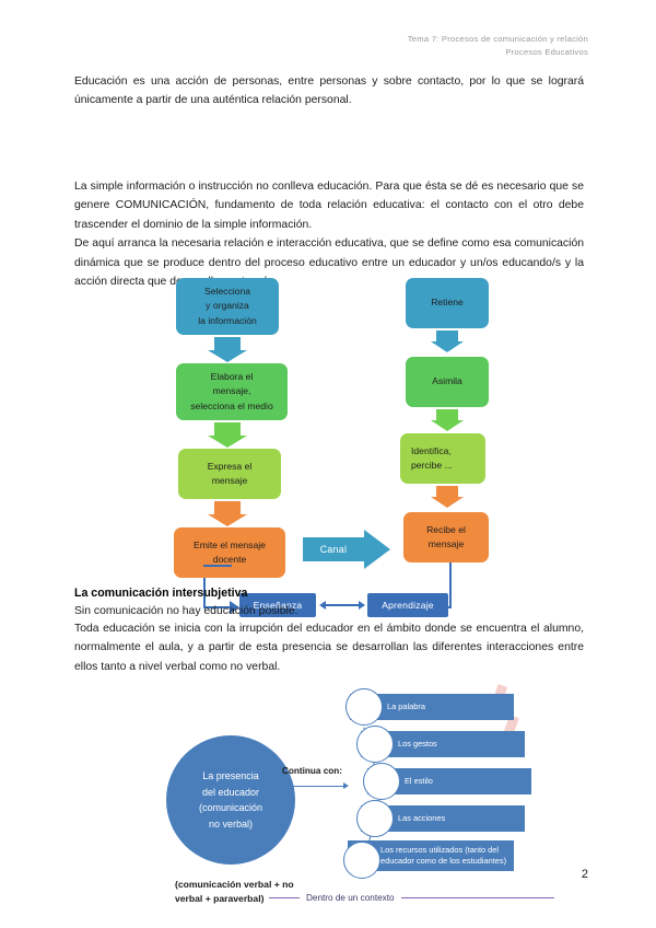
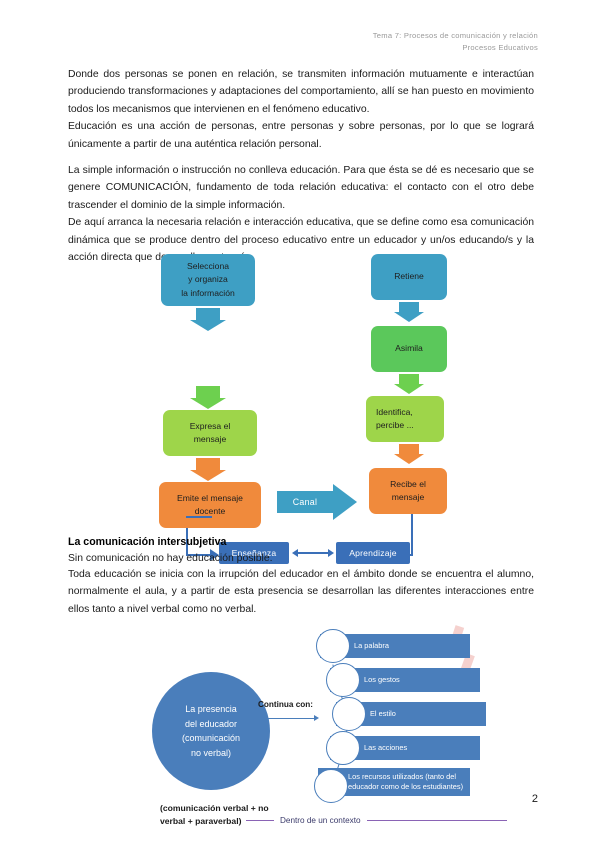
  Tema 7: Procesos de comunicación y relación
  Procesos Educativos
+ Donde dos personas se ponen en relación, se transmiten información mutuamente e interactúan produciendo transformaciones y adaptaciones del comportamiento, allí se han puesto en movimiento todos los mecanismos que intervienen en el fenómeno educativo.
- Educación es una acción de personas, entre personas y sobre contacto, por lo que se logrará únicamente a partir de una auténtica relación personal.
+ Educación es una acción de personas, entre personas y sobre personas, por lo que se logrará únicamente a partir de una auténtica relación personal.
  La simple información o instrucción no conlleva educación. Para que ésta se dé es necesario que se genere COMUNICACIÓN, fundamento de toda relación educativa: el contacto con el otro debe trascender el dominio de la simple información.
  De aquí arranca la necesaria relación e interacción educativa, que se define como esa comunicación dinámica que se produce dentro del proceso educativo entre un educador y un/os educando/s y la acción directa que d
  Selecciona
  y organiza
  la información
- Elabora el
- mensaje,
- selecciona el medio
  Expresa el
  mensaje
  Emite el mensaje
  docente
  Retiene
  Asimila
  Identifica,
  percibe ...
  Recibe el
  mensaje
  Canal
  Enseñanza
  Aprendizaje
  La comunicación intersubjetiva
  Sin comunicación no hay educación posible.
  Toda educación se inicia con la irrupción del educador en el ámbito donde se encuentra el alumno, normalmente el aula, y a partir de esta presencia se desarrollan las diferentes interacciones entre ellos tanto a nivel verbal como no verbal.
  La presencia
  del educador
  (comunicación
  no verbal)
  (comunicación verbal + no
  verbal + paraverbal)
  Continua con:
  La palabra
  Los gestos
  El estilo
  Las acciones
  Los recursos utilizados (tanto del educador como de los estudiantes)
  Dentro de un contexto
  2
